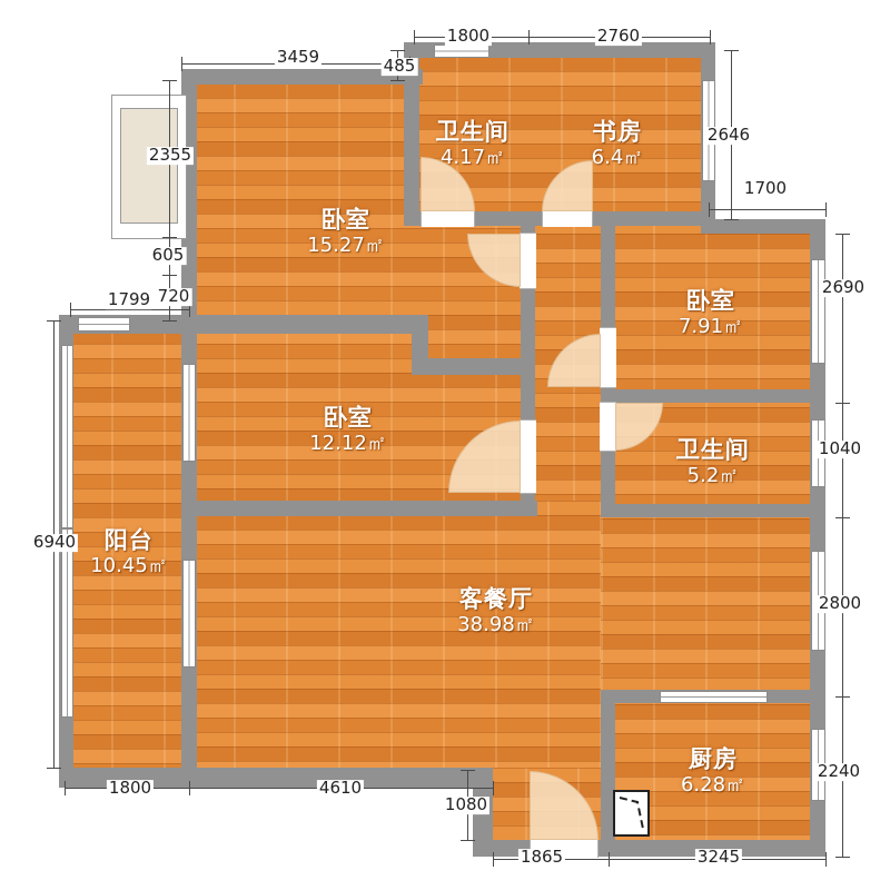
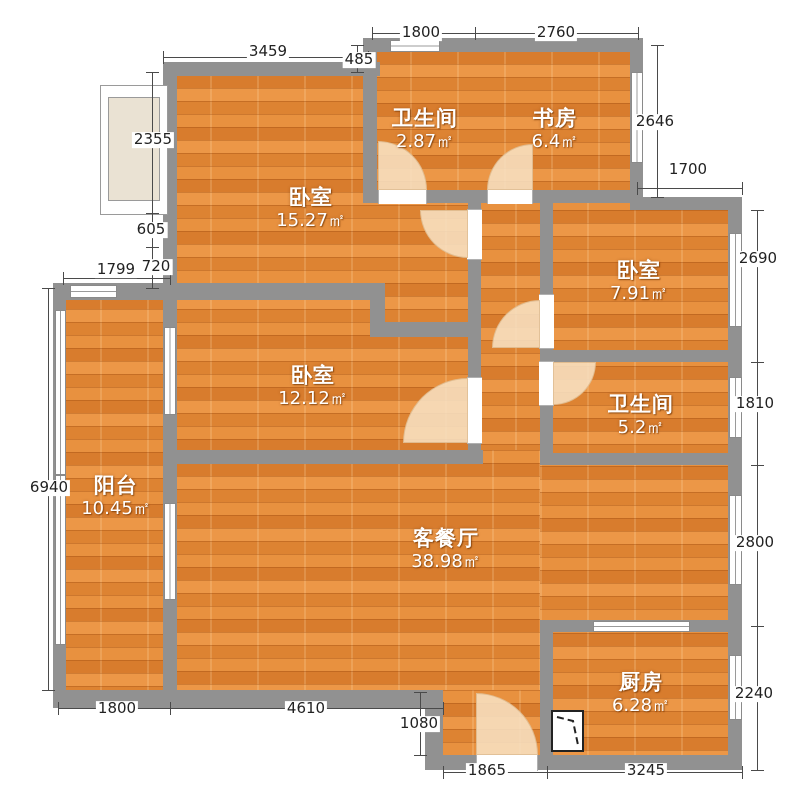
  1800
  2760
  3459
  485
  2646
  1700
  2690
- 1040
+ 1810
  2800
  2240
  6940
  2355
  605
  720
  1799
  1800
  4610
  1080
  1865
  3245
  卫生间
- 4.17㎡
+ 2.87㎡
  书房
  6.4㎡
  卧室
  15.27㎡
  卧室
  7.91㎡
  卧室
  12.12㎡
  卫生间
  5.2㎡
  阳台
  10.45㎡
  客餐厅
  38.98㎡
  厨房
  6.28㎡
